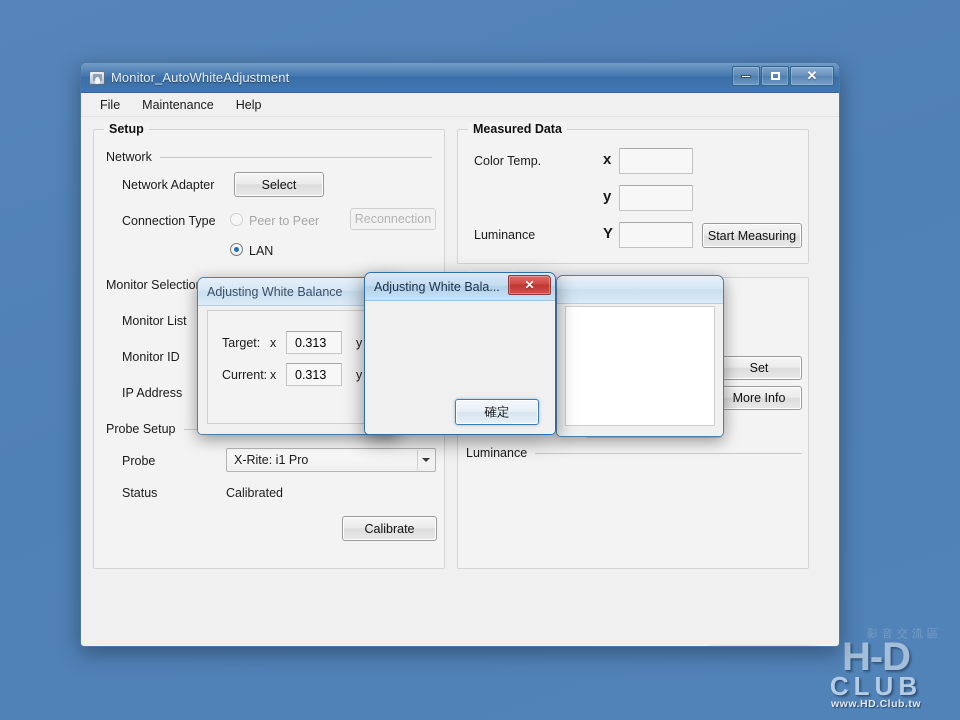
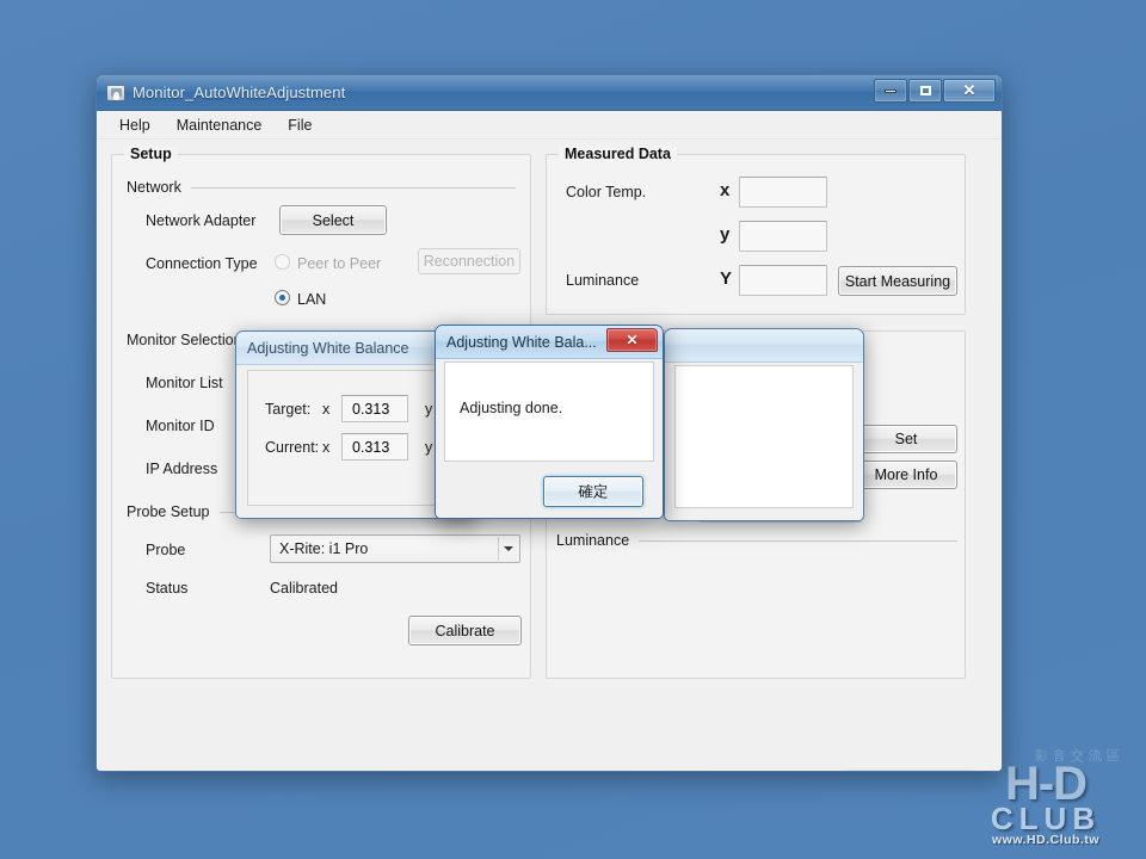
  影音交流區
  H-D
  CLUB
  www.HD.Club.tw
  Monitor_AutoWhiteAdjustment
  ✕
- File
+ Help
  Maintenance
- Help
+ File
  Setup
  Network
  Network Adapter
  Select
  Connection Type
  Peer to Peer
  Reconnection
  LAN
  Monitor Selectio
  Monitor List
  Monitor ID
  IP Address
  Probe Setup
  Probe
  X-Rite: i1 Pro
  Status
  Calibrated
  Calibrate
  Measured Data
  Color Temp.
  x
  y
  Luminance
  Y
  Start Measuring
  Luminance
  Set
  More Info
  Adjusting White Balance
  Target:
  x
  0.313
  y
  Current:
  x
  0.313
  y
  Adjusting White Bala...
  ✕
+ Adjusting done.
  確定
